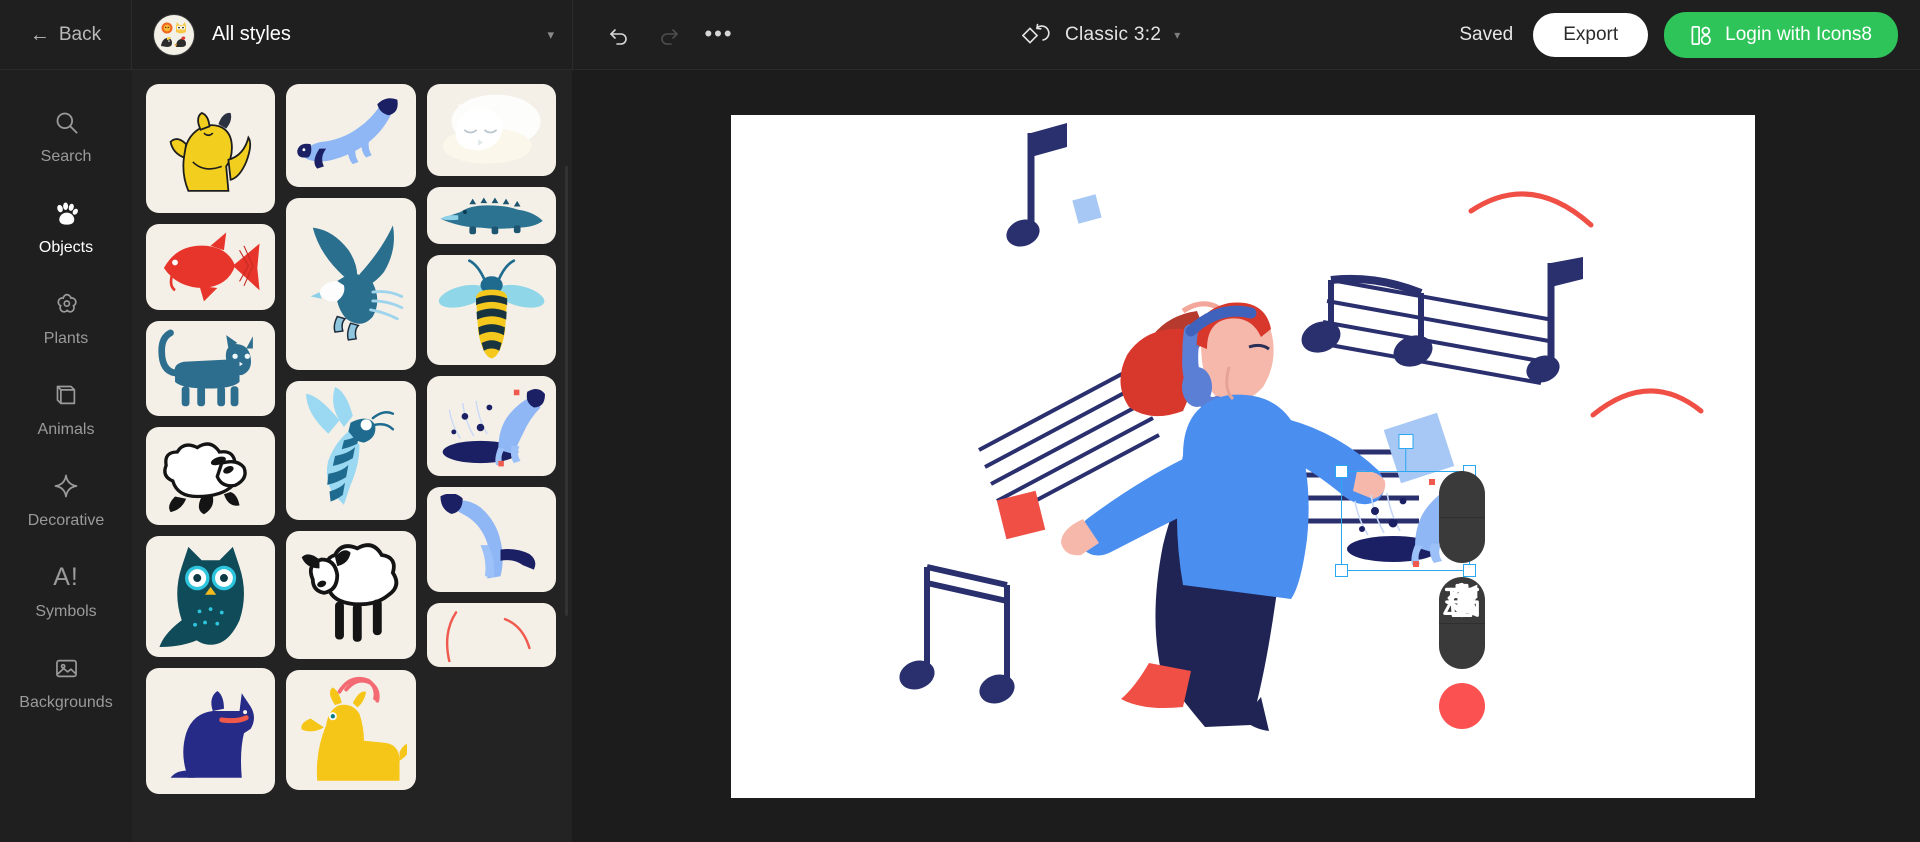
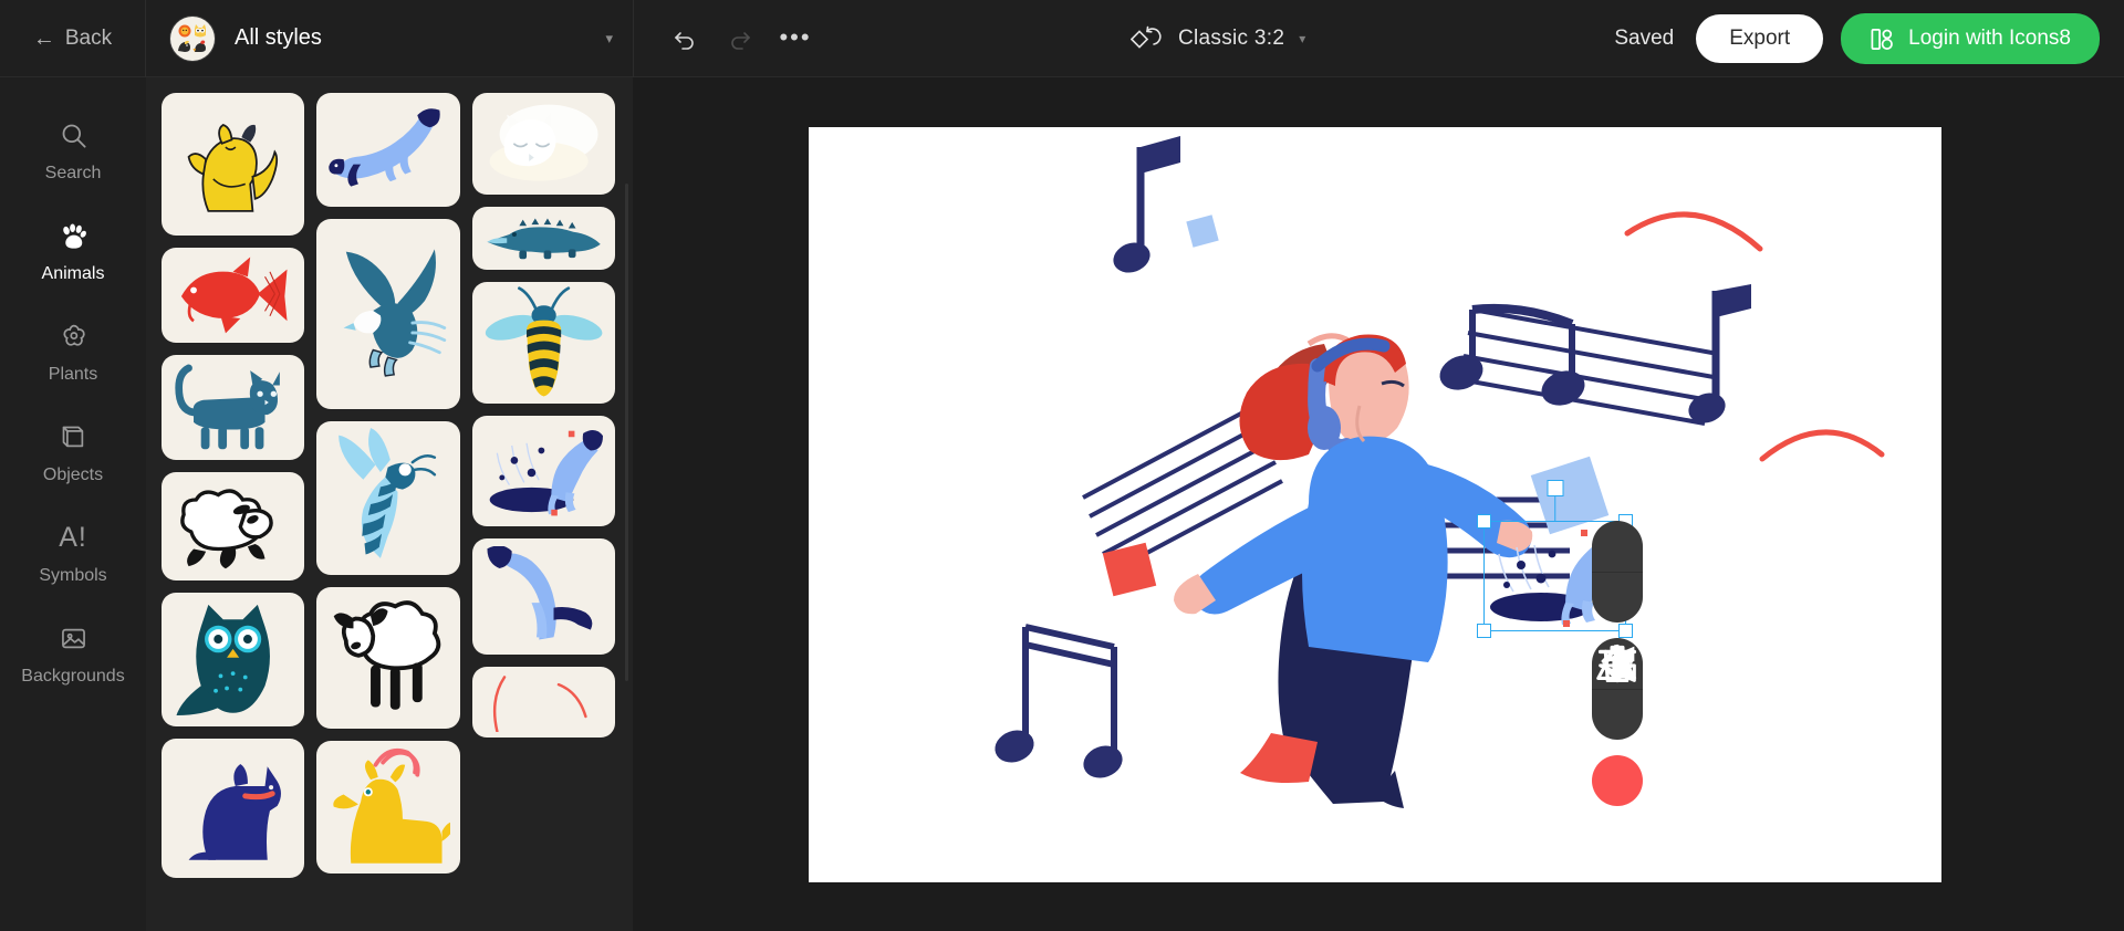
  ←
  Back
  All styles
  ▾
  •••
  Classic 3:2
  ▾
  Saved
  Export
  Login with Icons8
  Search
- Objects
+ Animals
  Plants
- Animals
+ Objects
- Decorative
  A!
  Symbols
  Backgrounds
